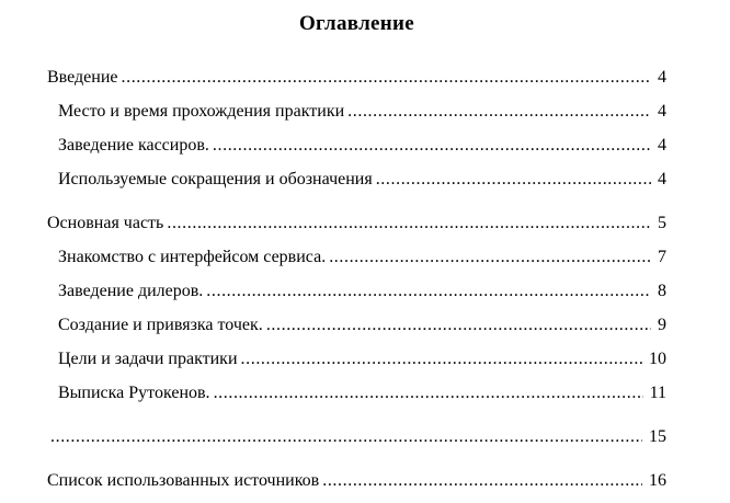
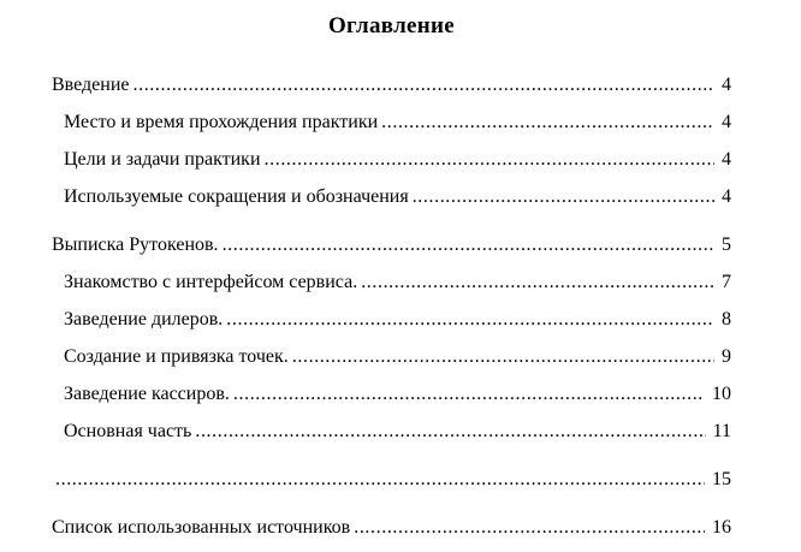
  Оглавление
  Введение
  4
  Место и время прохождения практики
  4
- Заведение кассиров.
+ Цели и задачи практики
  4
  Используемые сокращения и обозначения
  4
- Основная часть
+ Выписка Рутокенов.
  5
  Знакомство с интерфейсом сервиса.
  7
  Заведение дилеров.
  8
  Создание и привязка точек.
  9
- Цели и задачи практики
+ Заведение кассиров.
  10
- Выписка Рутокенов.
+ Основная часть
  11
  15
  Список использованных источников
  16
